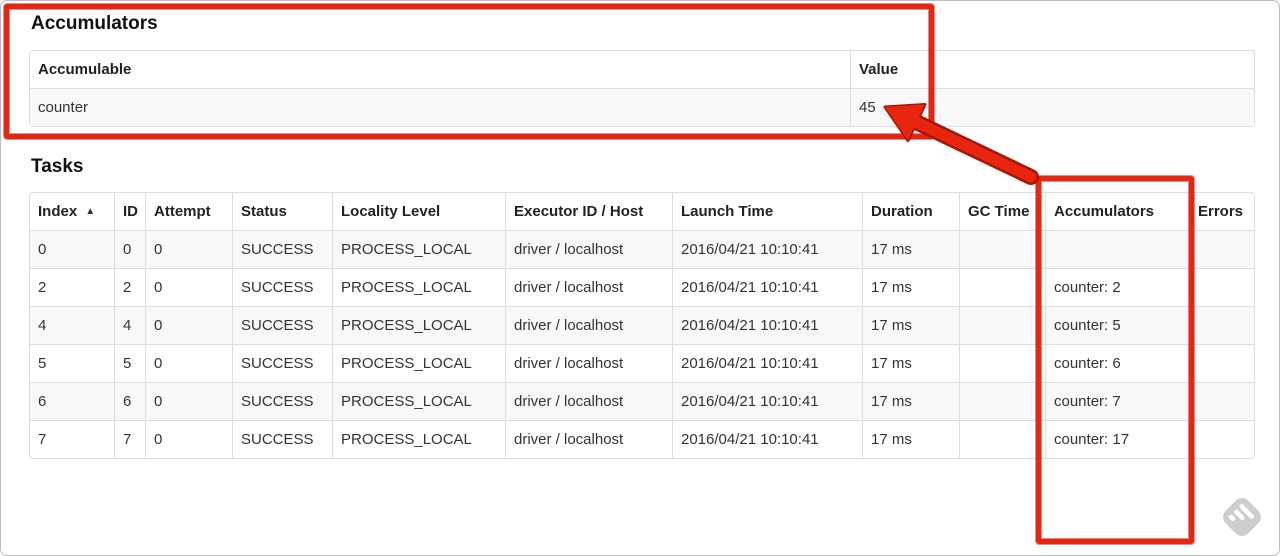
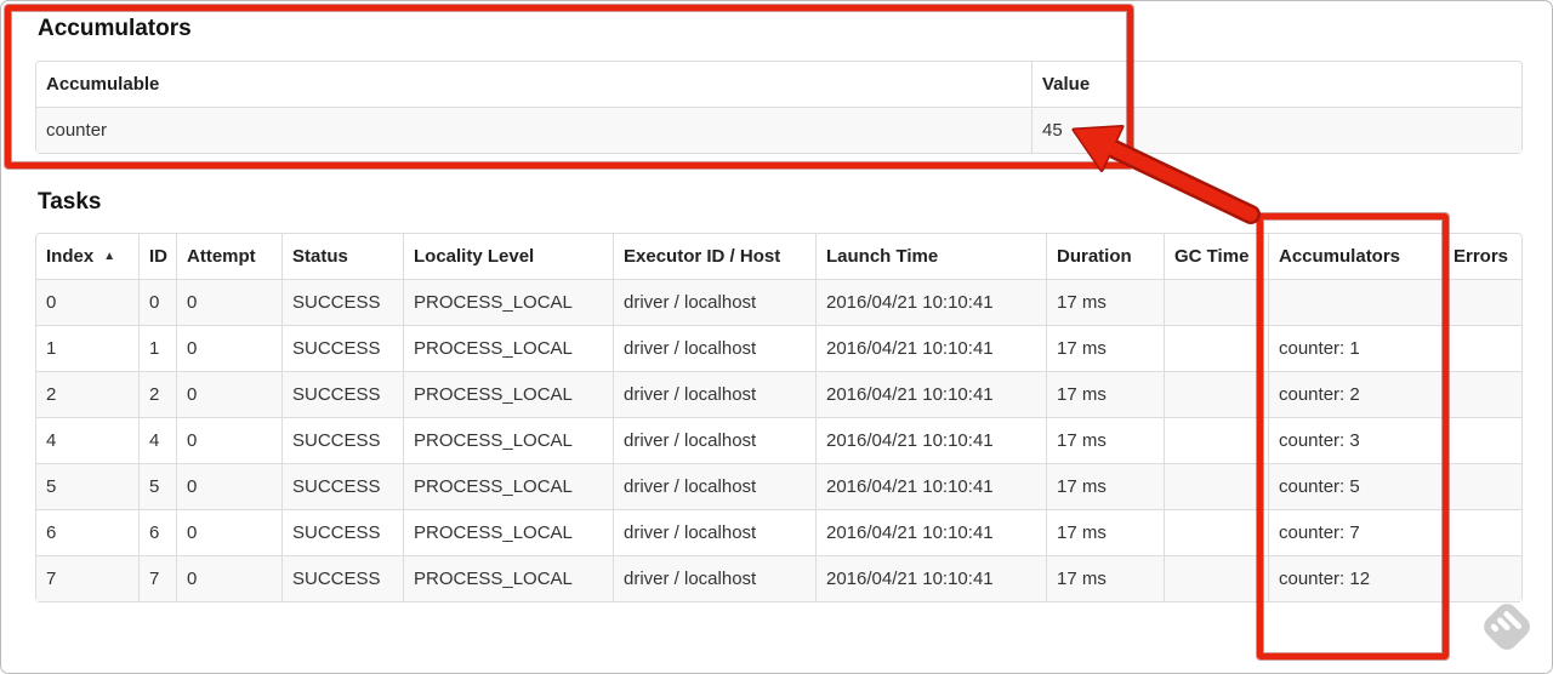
  Accumulators
  Accumulable	Value
  counter	45
  Tasks
  Index ▲	ID	Attempt	Status	Locality Level	Executor ID / Host	Launch Time	Duration	GC Time	Accumulators	Errors
  0	0	0	SUCCESS	PROCESS_LOCAL	driver / localhost	2016/04/21 10:10:41	17 ms
+ 1	1	0	SUCCESS	PROCESS_LOCAL	driver / localhost	2016/04/21 10:10:41	17 ms		counter: 1
  2	2	0	SUCCESS	PROCESS_LOCAL	driver / localhost	2016/04/21 10:10:41	17 ms		counter: 2
- 4	4	0	SUCCESS	PROCESS_LOCAL	driver / localhost	2016/04/21 10:10:41	17 ms		counter: 5
+ 4	4	0	SUCCESS	PROCESS_LOCAL	driver / localhost	2016/04/21 10:10:41	17 ms		counter: 3
- 5	5	0	SUCCESS	PROCESS_LOCAL	driver / localhost	2016/04/21 10:10:41	17 ms		counter: 6
+ 5	5	0	SUCCESS	PROCESS_LOCAL	driver / localhost	2016/04/21 10:10:41	17 ms		counter: 5
  6	6	0	SUCCESS	PROCESS_LOCAL	driver / localhost	2016/04/21 10:10:41	17 ms		counter: 7
- 7	7	0	SUCCESS	PROCESS_LOCAL	driver / localhost	2016/04/21 10:10:41	17 ms		counter: 17
+ 7	7	0	SUCCESS	PROCESS_LOCAL	driver / localhost	2016/04/21 10:10:41	17 ms		counter: 12
